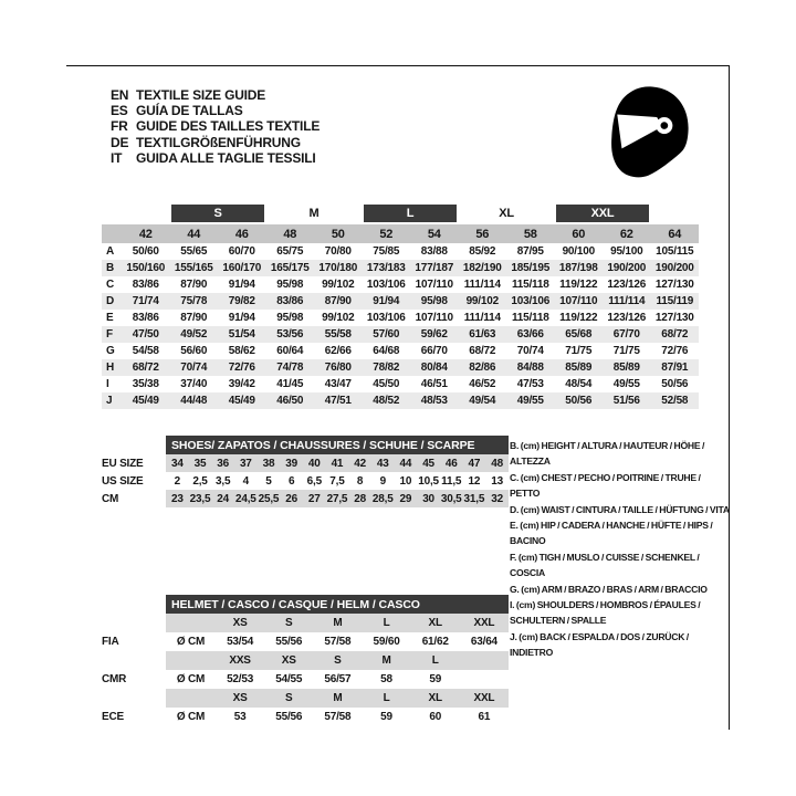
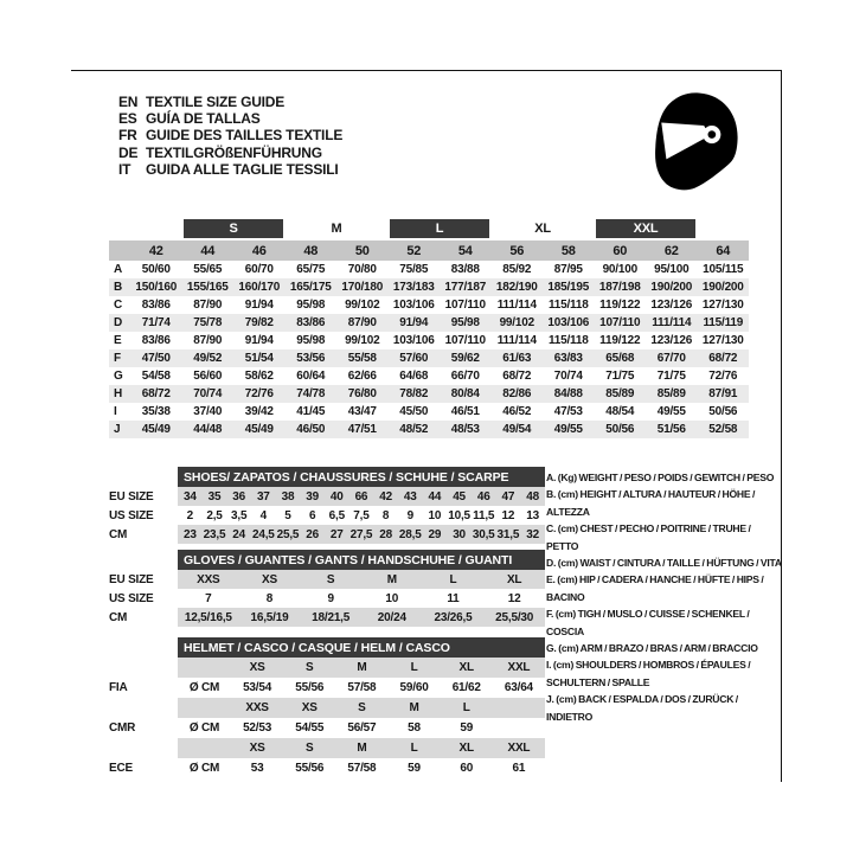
  EN
  TEXTILE SIZE GUIDE
  ES
  GUÍA DE TALLAS
  FR
  GUIDE DES TAILLES TEXTILE
  DE
  TEXTILGRÖßENFÜHRUNG
  IT
  GUIDA ALLE TAGLIE TESSILI
  		S	M	L	XL	XXL
  	42	44	46	48	50	52	54	56	58	60	62	64
  A	50/60	55/65	60/70	65/75	70/80	75/85	83/88	85/92	87/95	90/100	95/100	105/115
  B	150/160	155/165	160/170	165/175	170/180	173/183	177/187	182/190	185/195	187/198	190/200	190/200
  C	83/86	87/90	91/94	95/98	99/102	103/106	107/110	111/114	115/118	119/122	123/126	127/130
  D	71/74	75/78	79/82	83/86	87/90	91/94	95/98	99/102	103/106	107/110	111/114	115/119
  E	83/86	87/90	91/94	95/98	99/102	103/106	107/110	111/114	115/118	119/122	123/126	127/130
- F	47/50	49/52	51/54	53/56	55/58	57/60	59/62	61/63	63/66	65/68	67/70	68/72
+ F	47/50	49/52	51/54	53/56	55/58	57/60	59/62	61/63	63/83	65/68	67/70	68/72
  G	54/58	56/60	58/62	60/64	62/66	64/68	66/70	68/72	70/74	71/75	71/75	72/76
  H	68/72	70/74	72/76	74/78	76/80	78/82	80/84	82/86	84/88	85/89	85/89	87/91
  I	35/38	37/40	39/42	41/45	43/47	45/50	46/51	46/52	47/53	48/54	49/55	50/56
  J	45/49	44/48	45/49	46/50	47/51	48/52	48/53	49/54	49/55	50/56	51/56	52/58
  	SHOES/ ZAPATOS / CHAUSSURES / SCHUHE / SCARPE
- EU SIZE	34	35	36	37	38	39	40	41	42	43	44	45	46	47	48
+ EU SIZE	34	35	36	37	38	39	40	66	42	43	44	45	46	47	48
  US SIZE	2	2,5	3,5	4	5	6	6,5	7,5	8	9	10	10,5	11,5	12	13
  CM	23	23,5	24	24,5	25,5	26	27	27,5	28	28,5	29	30	30,5	31,5	32
+ 	GLOVES / GUANTES / GANTS / HANDSCHUHE / GUANTI
+ EU SIZE	XXS	XS	S	M	L	XL
+ US SIZE	7	8	9	10	11	12
+ CM	12,5/16,5	16,5/19	18/21,5	20/24	23/26,5	25,5/30
  	HELMET / CASCO / CASQUE / HELM / CASCO
  		XS	S	M	L	XL	XXL
  FIA	Ø CM	53/54	55/56	57/58	59/60	61/62	63/64
  		XXS	XS	S	M	L
  CMR	Ø CM	52/53	54/55	56/57	58	59
  		XS	S	M	L	XL	XXL
  ECE	Ø CM	53	55/56	57/58	59	60	61
+ A. (Kg) WEIGHT / PESO / POIDS / GEWITCH / PESO
  B. (cm) HEIGHT / ALTURA / HAUTEUR / HÖHE / ALTEZZA
  C. (cm) CHEST / PECHO / POITRINE / TRUHE / PETTO
  D. (cm) WAIST / CINTURA / TAILLE / HÜFTUNG / VITA
  E. (cm) HIP / CADERA / HANCHE / HÜFTE / HIPS / BACINO
  F. (cm) TIGH / MUSLO / CUISSE / SCHENKEL / COSCIA
  G. (cm) ARM / BRAZO / BRAS / ARM / BRACCIO
  I. (cm) SHOULDERS / HOMBROS / ÉPAULES / SCHULTERN / SPALLE
  J. (cm) BACK / ESPALDA / DOS / ZURÜCK / INDIETRO
